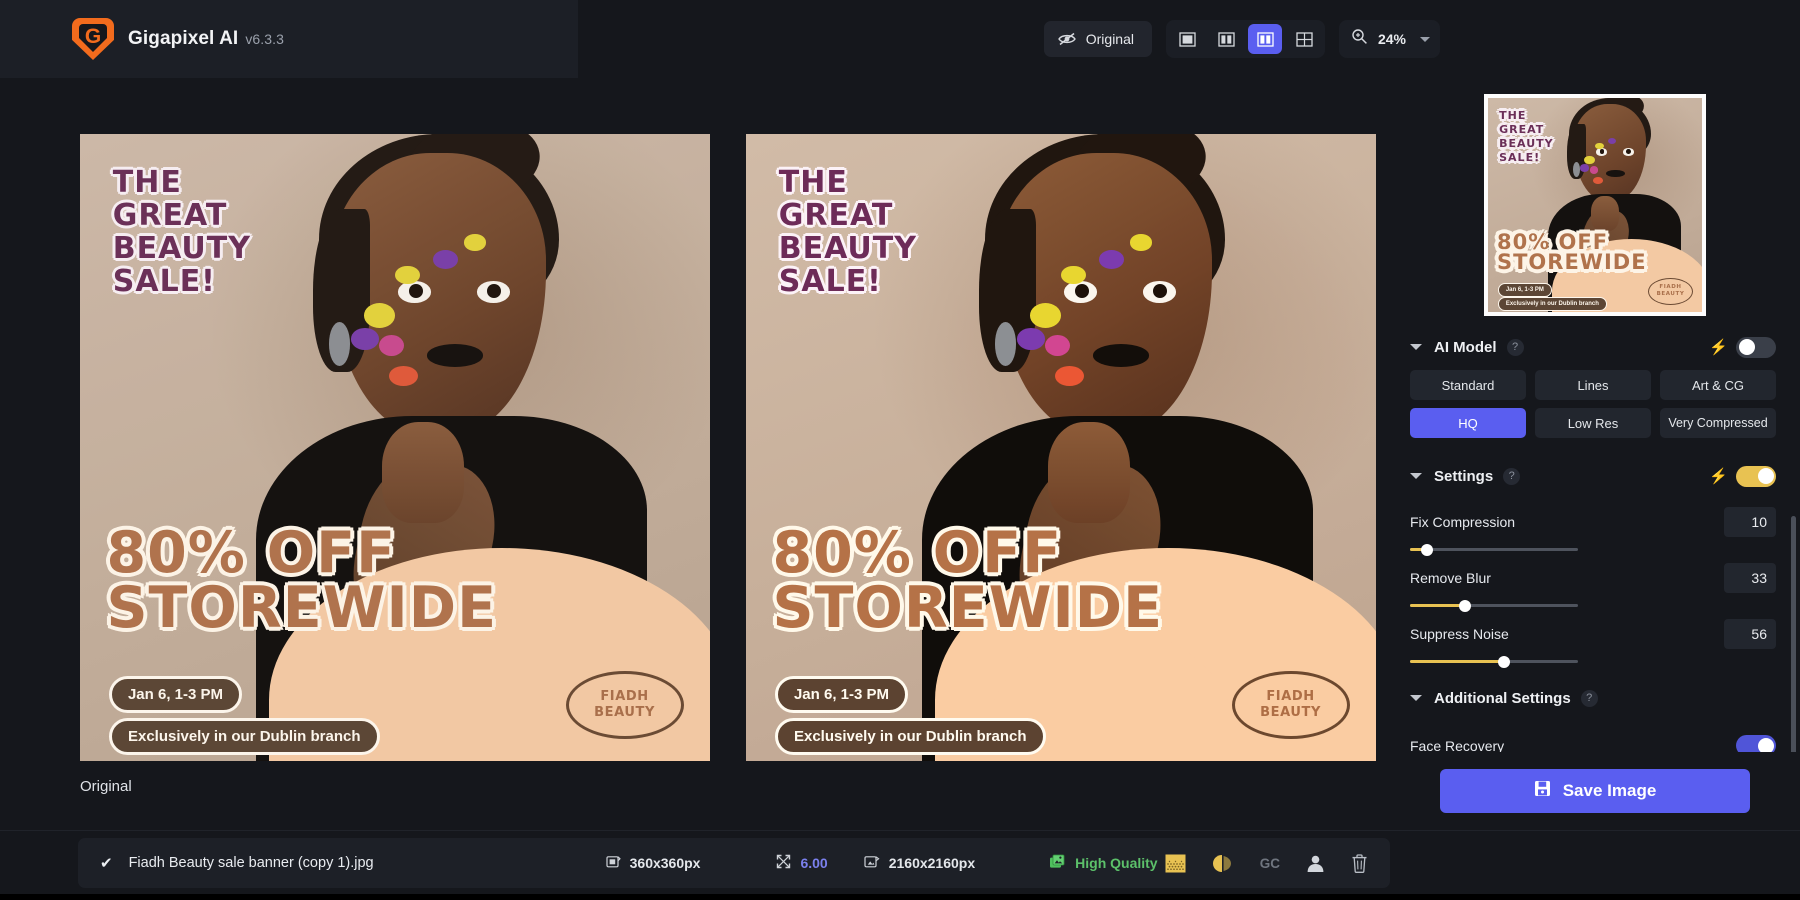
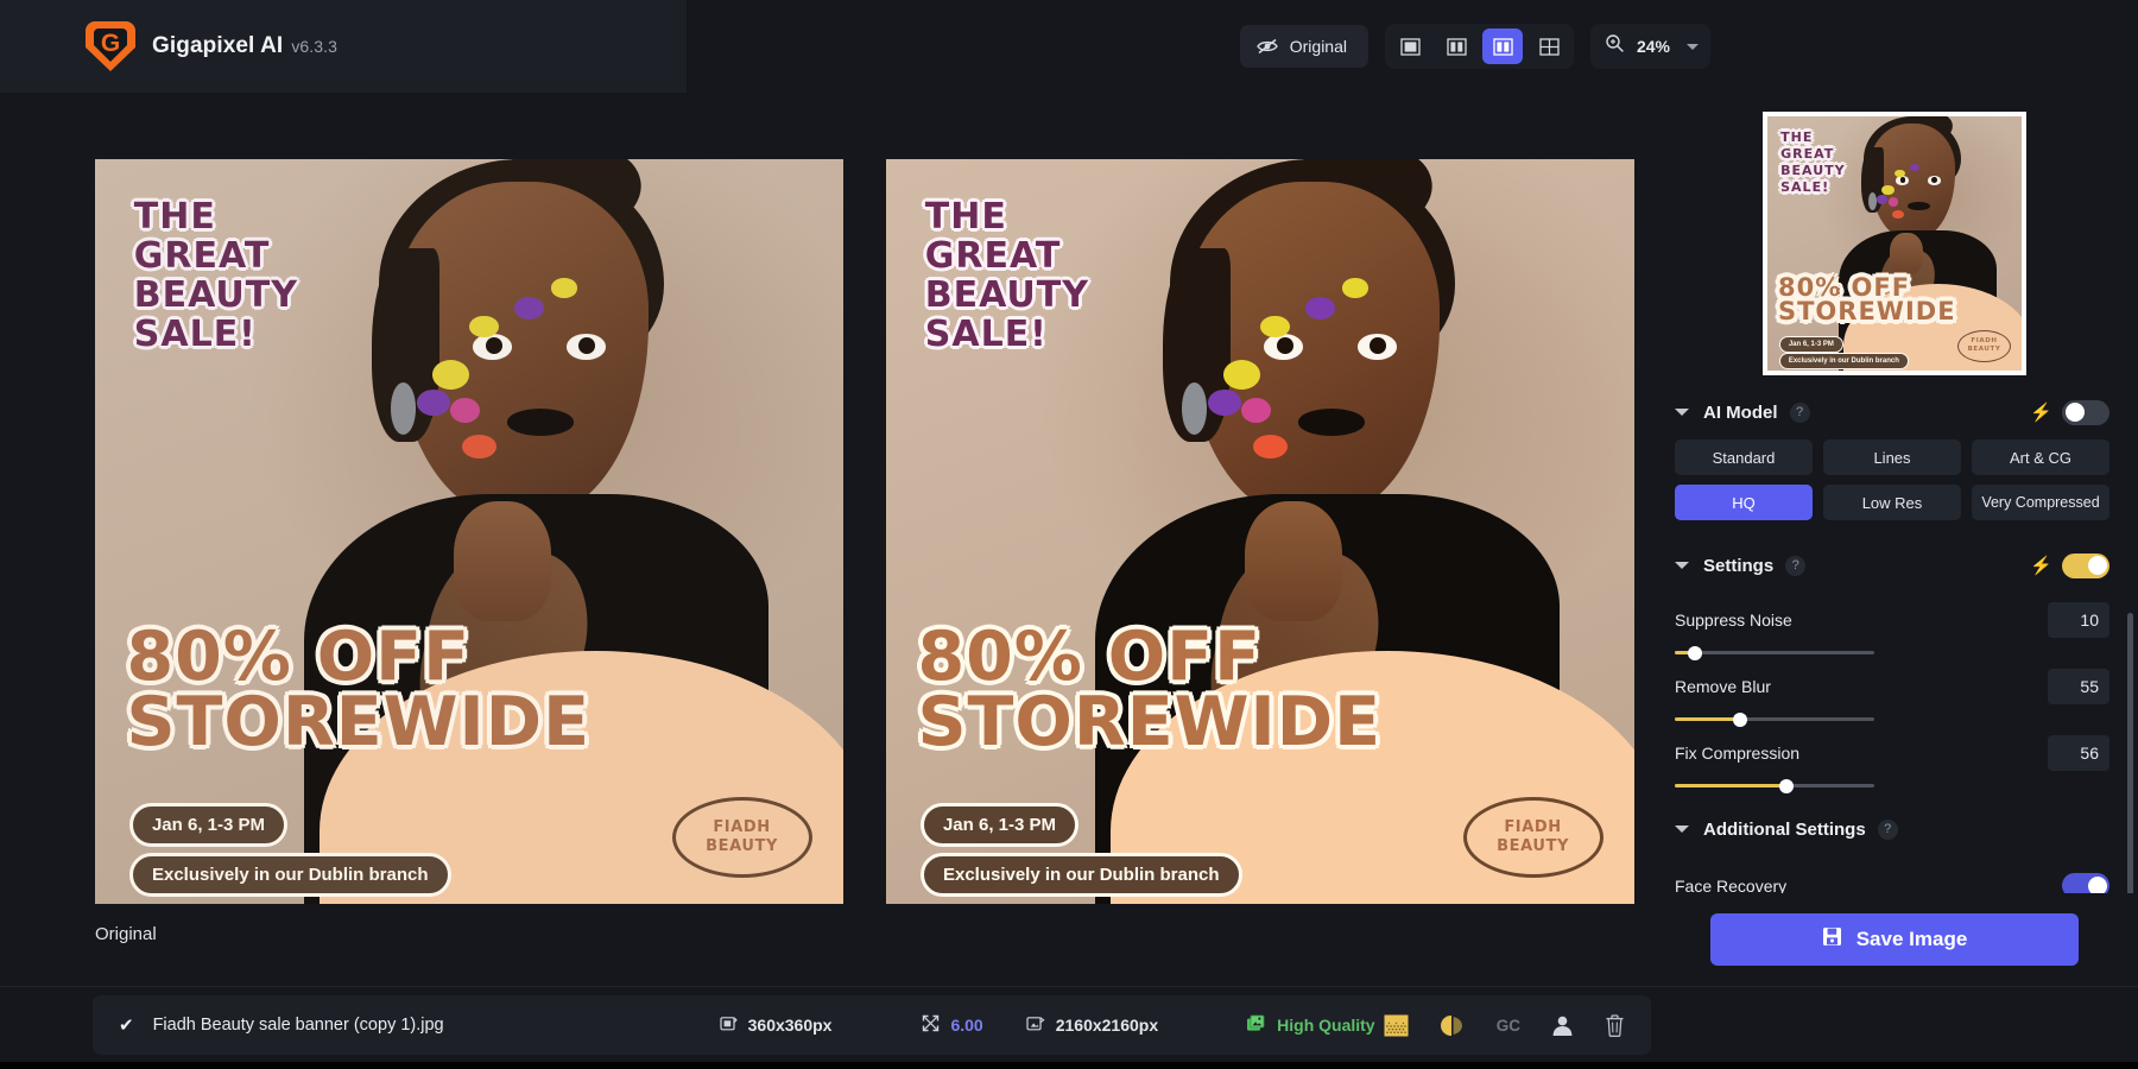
  G
  Gigapixel AI v6.3.3
  Original
  24%
  THE
  GREAT
  BEAUTY
  SALE!
  80% OFF
  STOREWIDE
  Jan 6, 1-3 PM
  Exclusively in our Dublin branch
  FIADH
  BEAUTY
  THE
  GREAT
  BEAUTY
  SALE!
  80% OFF
  STOREWIDE
  Jan 6, 1-3 PM
  Exclusively in our Dublin branch
  FIADH
  BEAUTY
  Original
  THE
  GREAT
  BEAUTY
  SALE!
  80% OFF
  STOREWIDE
  AI Model
  ?
  ⚡
  Standard
  Lines
  Art & CG
  HQ
  Low Res
  Very Compressed
  Settings
  ?
  ⚡
- Fix Compression
+ Suppress Noise
  10
  Remove Blur
- 33
+ 55
- Suppress Noise
+ Fix Compression
  56
  Additional Settings
  ?
  Face Recovery
  Save Image
  ✔
  Fiadh Beauty sale banner (copy 1).jpg
  360x360px
  6.00
  2160x2160px
  High Quality
  GC
